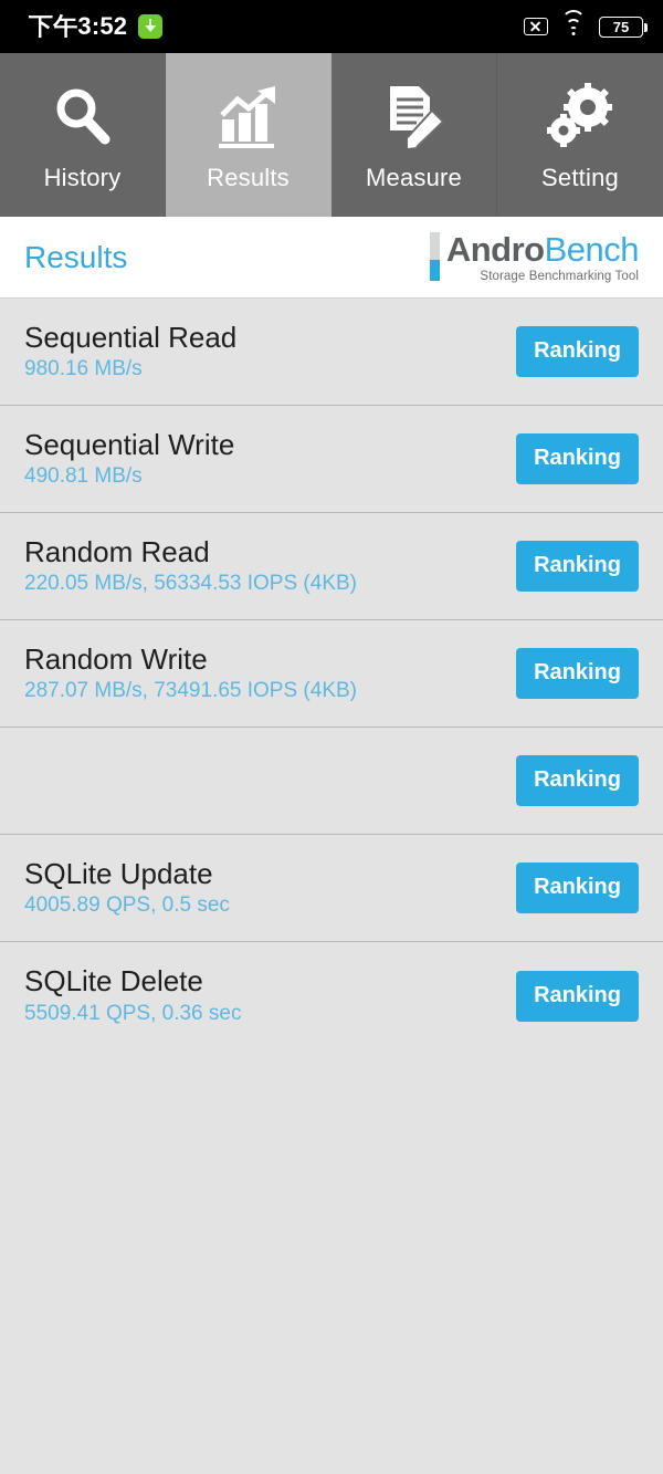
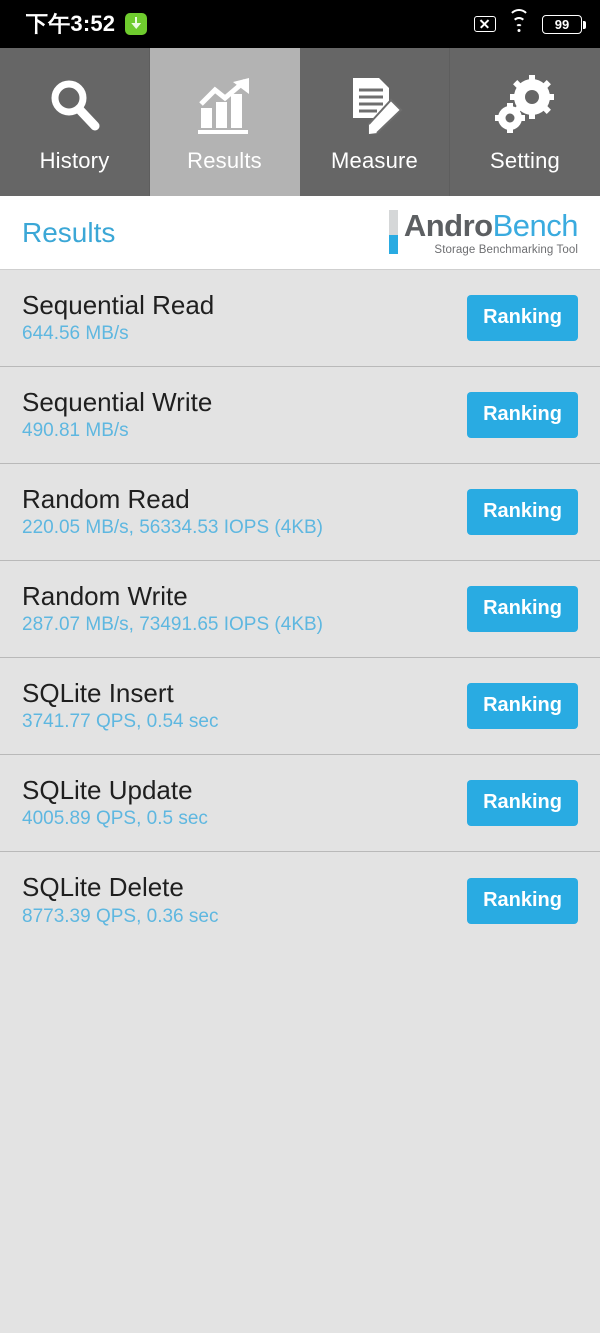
  下午3:52
- 75
+ 99
  History
  Results
  Measure
  Setting
  Results
  AndroBench
  Storage Benchmarking Tool
  Sequential Read
- 980.16 MB/s
+ 644.56 MB/s
  Ranking
  Sequential Write
  490.81 MB/s
  Ranking
  Random Read
  220.05 MB/s, 56334.53 IOPS (4KB)
  Ranking
  Random Write
  287.07 MB/s, 73491.65 IOPS (4KB)
  Ranking
+ SQLite Insert
+ 3741.77 QPS, 0.54 sec
  Ranking
  SQLite Update
  4005.89 QPS, 0.5 sec
  Ranking
  SQLite Delete
- 5509.41 QPS, 0.36 sec
+ 8773.39 QPS, 0.36 sec
  Ranking
